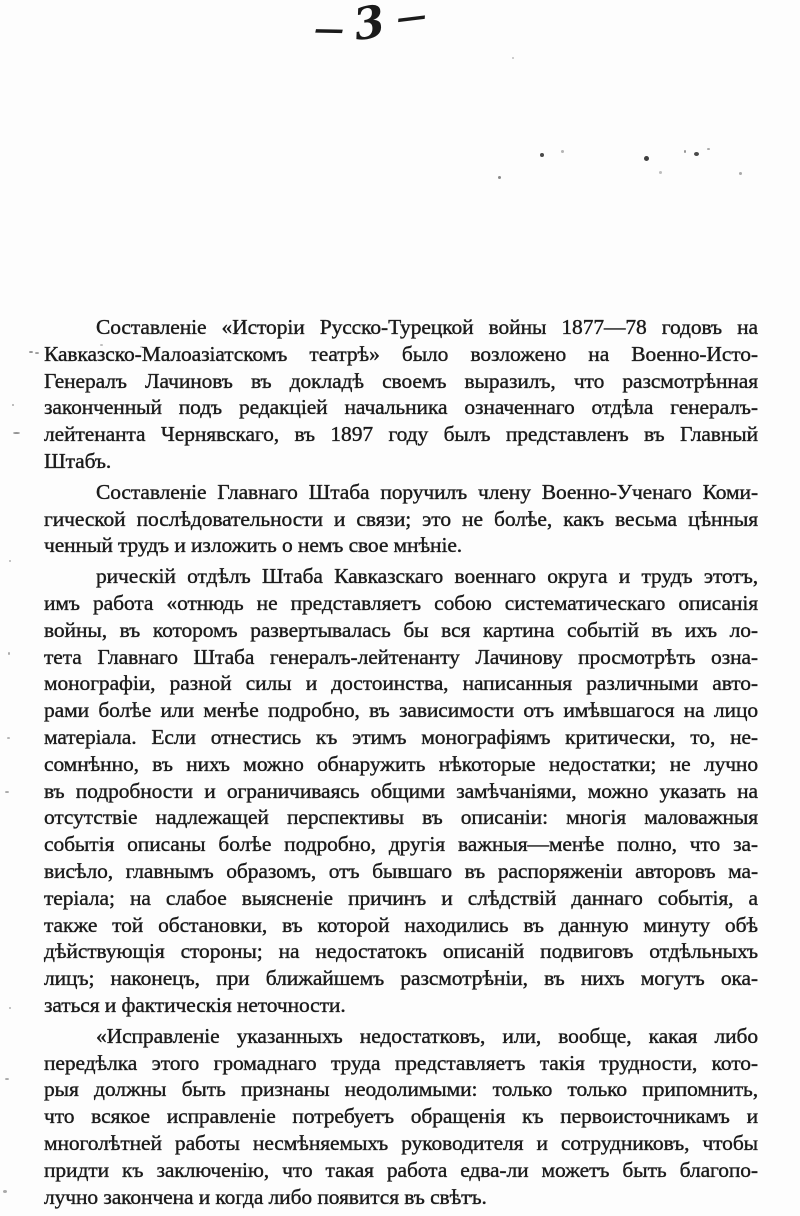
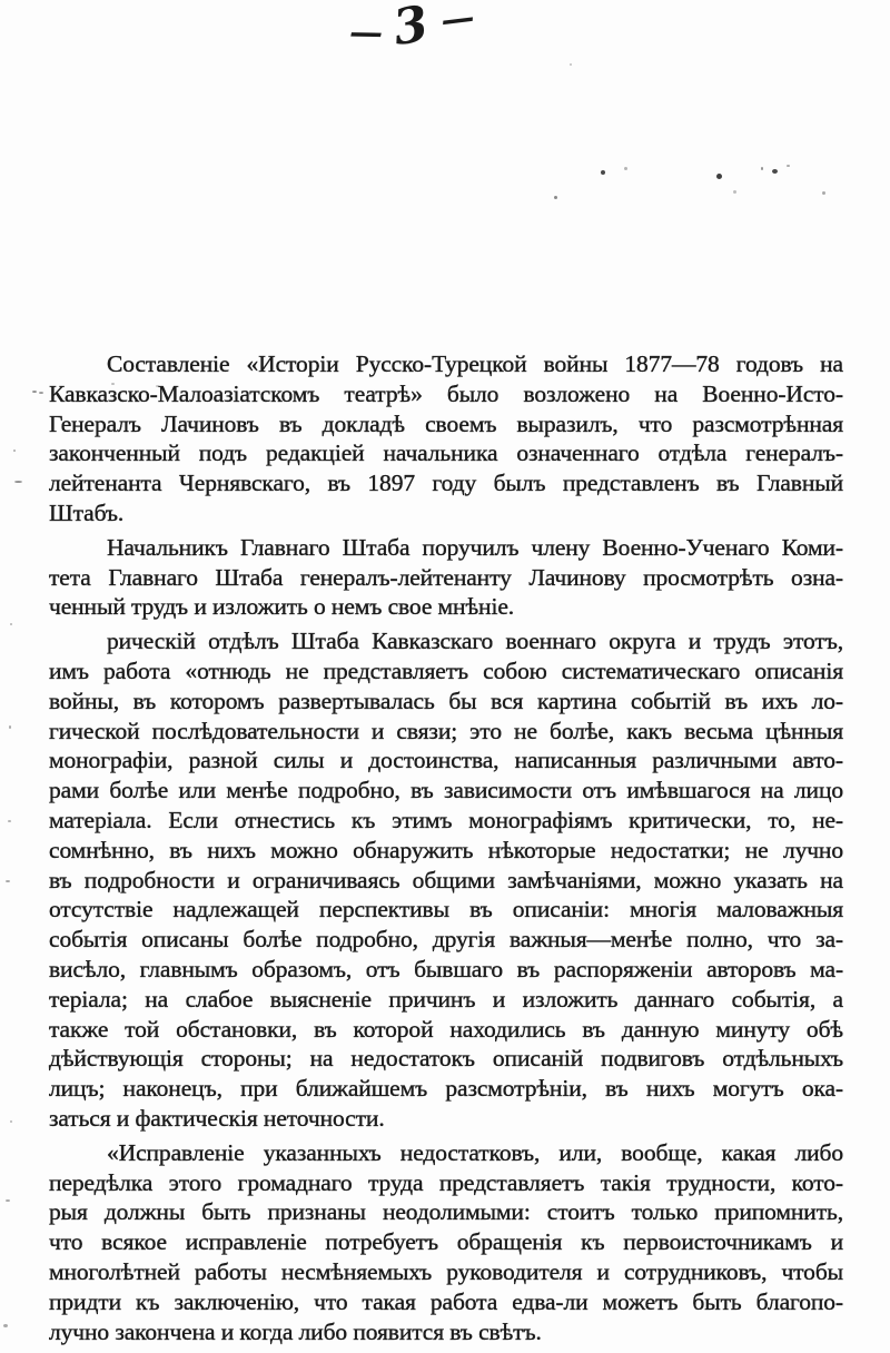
  Составленіе «Исторіи Русско-Турецкой войны 1877—78 годовъ на
  Кавказско-Малоазіатскомъ театрѣ» было возложено на Военно-Исто-
  Генералъ Лачиновъ въ докладѣ своемъ выразилъ, что разсмотрѣнная
  законченный подъ редакціей начальника означеннаго отдѣла генералъ-
  лейтенанта Чернявскаго, въ 1897 году былъ представленъ въ Главный
  Штабъ.
- Составленіе Главнаго Штаба поручилъ члену Военно-Ученаго Коми-
+ Начальникъ Главнаго Штаба поручилъ члену Военно-Ученаго Коми-
- гической послѣдовательности и связи; это не болѣе, какъ весьма цѣнныя
+ тета Главнаго Штаба генералъ-лейтенанту Лачинову просмотрѣть озна-
  ченный трудъ и изложить о немъ свое мнѣніе.
  рическій отдѣлъ Штаба Кавказскаго военнаго округа и трудъ этотъ,
  имъ работа «отнюдь не представляетъ собою систематическаго описанія
  войны, въ которомъ развертывалась бы вся картина событій въ ихъ ло-
- тета Главнаго Штаба генералъ-лейтенанту Лачинову просмотрѣть озна-
+ гической послѣдовательности и связи; это не болѣе, какъ весьма цѣнныя
  монографіи, разной силы и достоинства, написанныя различными авто-
  рами болѣе или менѣе подробно, въ зависимости отъ имѣвшагося на лицо
  матеріала. Если отнестись къ этимъ монографіямъ критически, то, не-
  сомнѣнно, въ нихъ можно обнаружить нѣкоторые недостатки; не лучно
  въ подробности и ограничиваясь общими замѣчаніями, можно указать на
  отсутствіе надлежащей перспективы въ описаніи: многія маловажныя
  событія описаны болѣе подробно, другія важныя—менѣе полно, что за-
  висѣло, главнымъ образомъ, отъ бывшаго въ распоряженіи авторовъ ма-
- теріала; на слабое выясненіе причинъ и слѣдствій даннаго событія, а
+ теріала; на слабое выясненіе причинъ и изложить даннаго событія, а
  также той обстановки, въ которой находились въ данную минуту обѣ
  дѣйствующія стороны; на недостатокъ описаній подвиговъ отдѣльныхъ
  лицъ; наконецъ, при ближайшемъ разсмотрѣніи, въ нихъ могутъ ока-
  заться и фактическія неточности.
  «Исправленіе указанныхъ недостатковъ, или, вообще, какая либо
  передѣлка этого громаднаго труда представляетъ такія трудности, кото-
- рыя должны быть признаны неодолимыми: только только припомнить,
+ рыя должны быть признаны неодолимыми: стоитъ только припомнить,
  что всякое исправленіе потребуетъ обращенія къ первоисточникамъ и
  многолѣтней работы несмѣняемыхъ руководителя и сотрудниковъ, чтобы
  придти къ заключенію, что такая работа едва-ли можетъ быть благопо-
  лучно закончена и когда либо появится въ свѣтъ.
